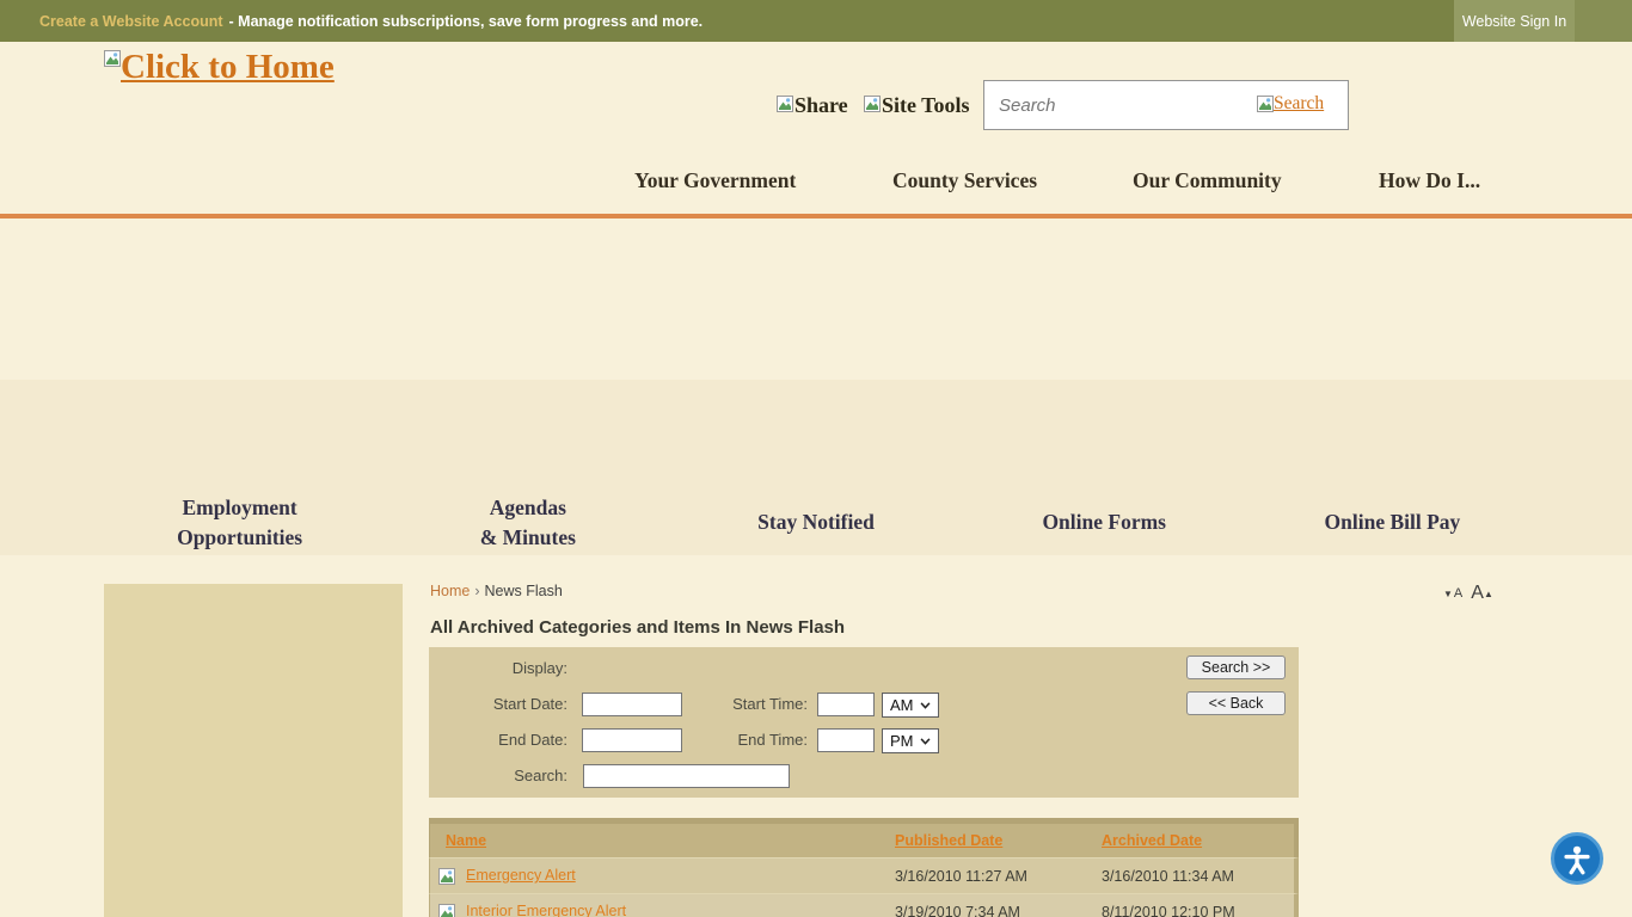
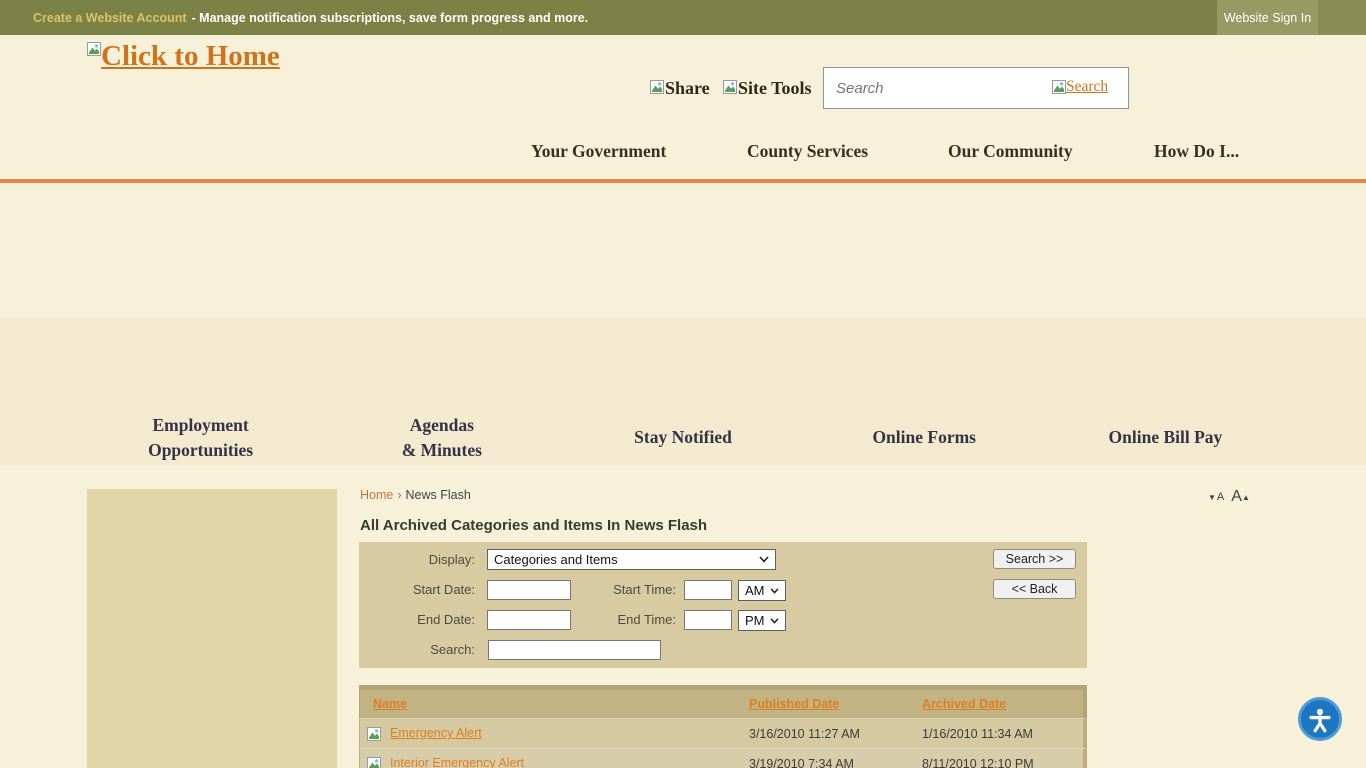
  Create a Website Account
  - Manage notification subscriptions, save form progress and more.
  Website Sign In
  Click to Home
  Share
  Site Tools
  Search
  Search
  Your Government
  County Services
  Our Community
  How Do I...
  Employment
  Opportunities
  Agendas
  & Minutes
  Stay Notified
  Online Forms
  Online Bill Pay
  Home › News Flash
  ▼
  A
  A
  ▲
  All Archived Categories and Items In News Flash
  Display:
+ Categories and Items
  Start Date:
  Start Time:
  AM
  End Date:
  End Time:
  PM
  Search:
  Search >>
  << Back
  Name
  Published Date
  Archived Date
  Emergency Alert
  3/16/2010 11:27 AM
- 3/16/2010 11:34 AM
+ 1/16/2010 11:34 AM
  Interior Emergency Alert
  3/19/2010 7:34 AM
  8/11/2010 12:10 PM
